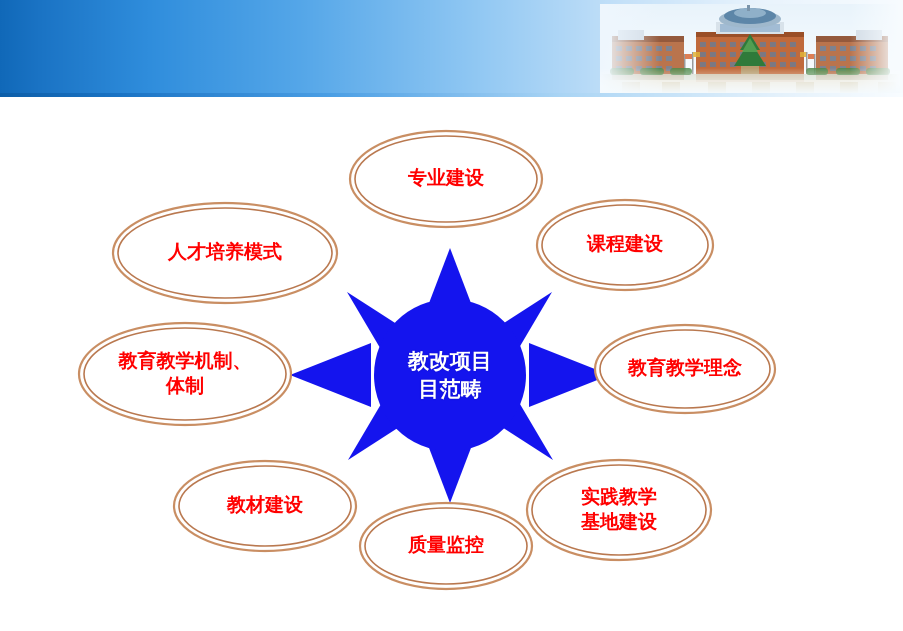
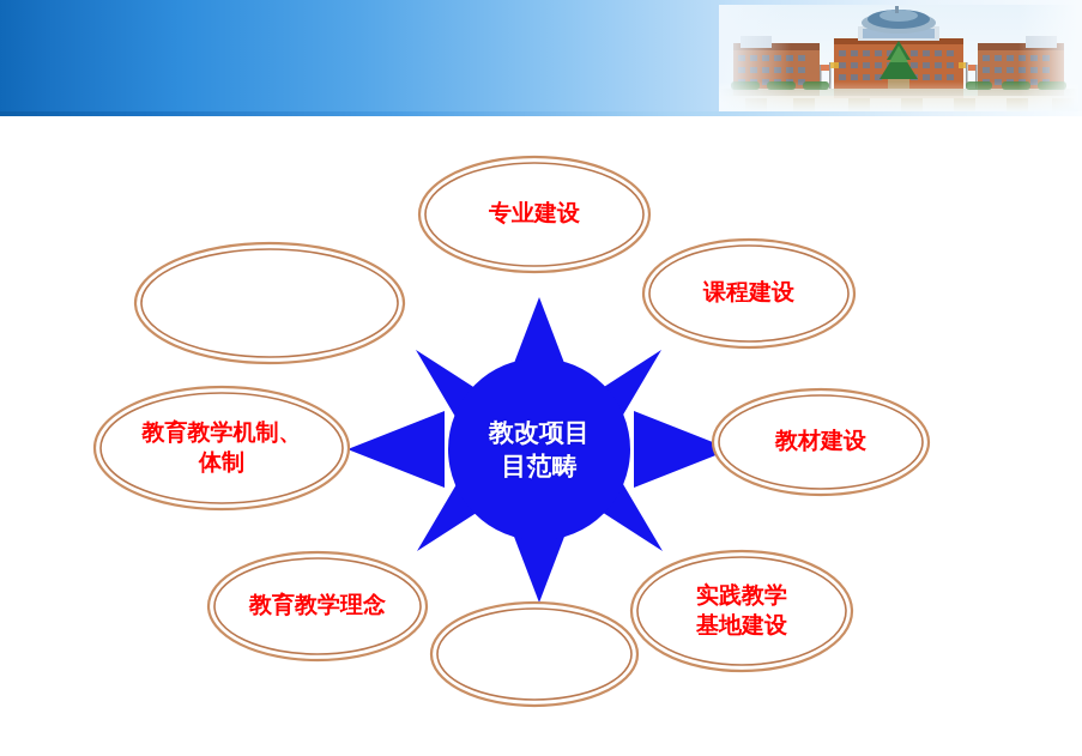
  教改项目
  目范畴
  专业建设
  课程建设
- 教育教学理念
+ 教材建设
  实践教学
  基地建设
- 质量监控
- 教材建设
+ 教育教学理念
  教育教学机制、
  体制
- 人才培养模式
